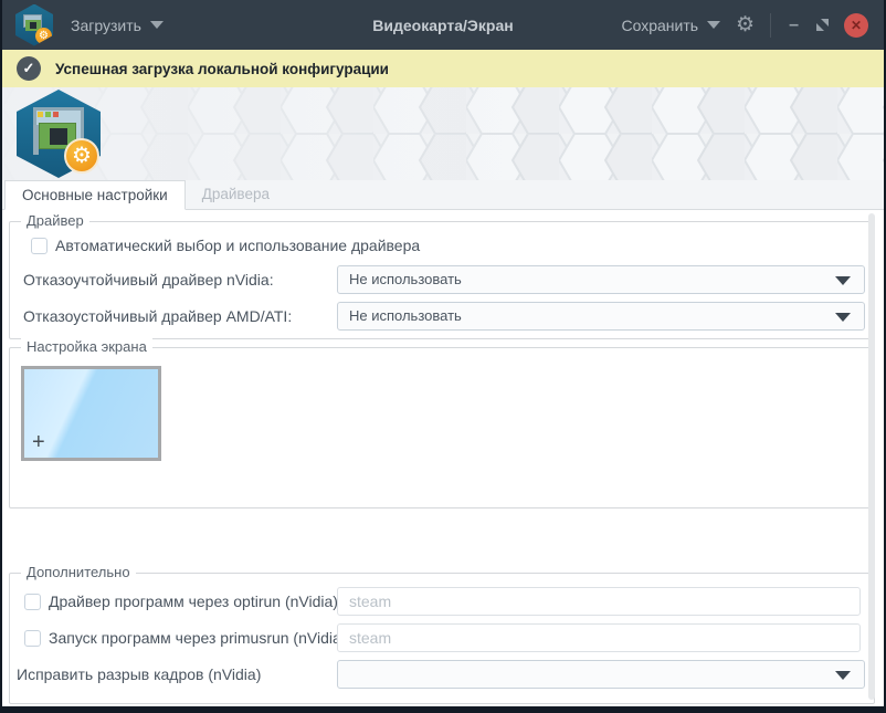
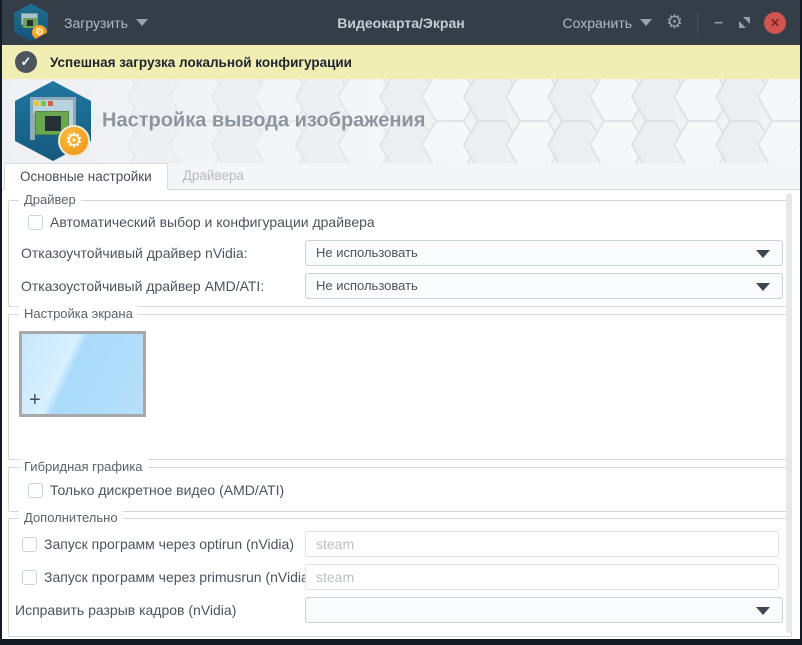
  ⚙
  Загрузить
  Видеокарта/Экран
  Сохранить
  ⚙
  –
  ✕
  ✓
  Успешная загрузка локальной конфигурации
  ⚙
+ Настройка вывода изображения
  Основные настройки
  Драйвера
  Драйвер
- Автоматический выбор и использование драйвера
+ Автоматический выбор и конфигурации драйвера
  Отказоучтойчивый драйвер nVidia:
  Не использовать
  Отказоустойчивый драйвер AMD/ATI:
  Не использовать
  Настройка экрана
  +
+ Гибридная графика
+ Только дискретное видео (AMD/ATI)
  Дополнительно
- Драйвер программ через optirun (nVidia)
+ Запуск программ через optirun (nVidia)
  steam
  Запуск программ через primusrun (nVidi
  steam
  Исправить разрыв кадров (nVidia)
